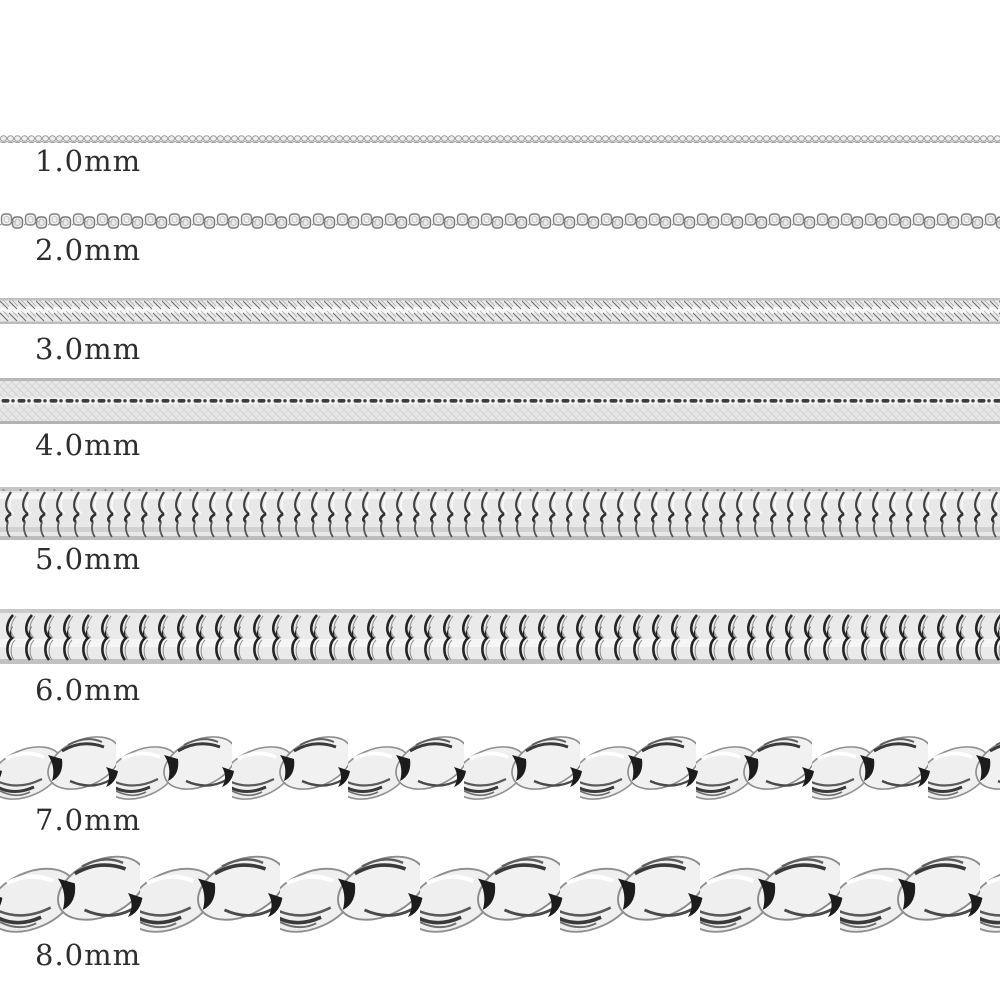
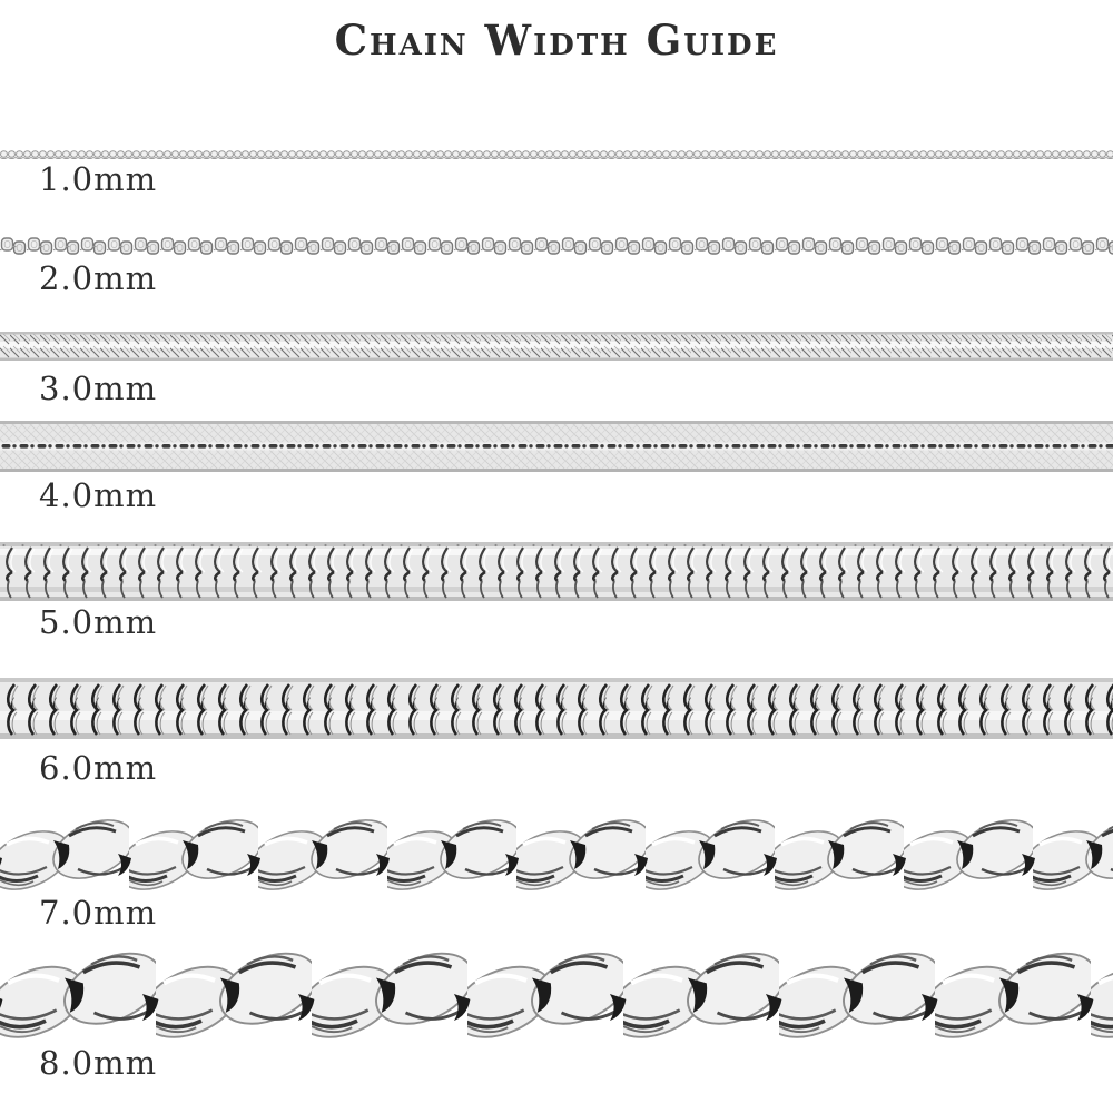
+ Chain Width Guide
  1.0mm
  2.0mm
  3.0mm
  4.0mm
  5.0mm
  6.0mm
  7.0mm
  8.0mm
